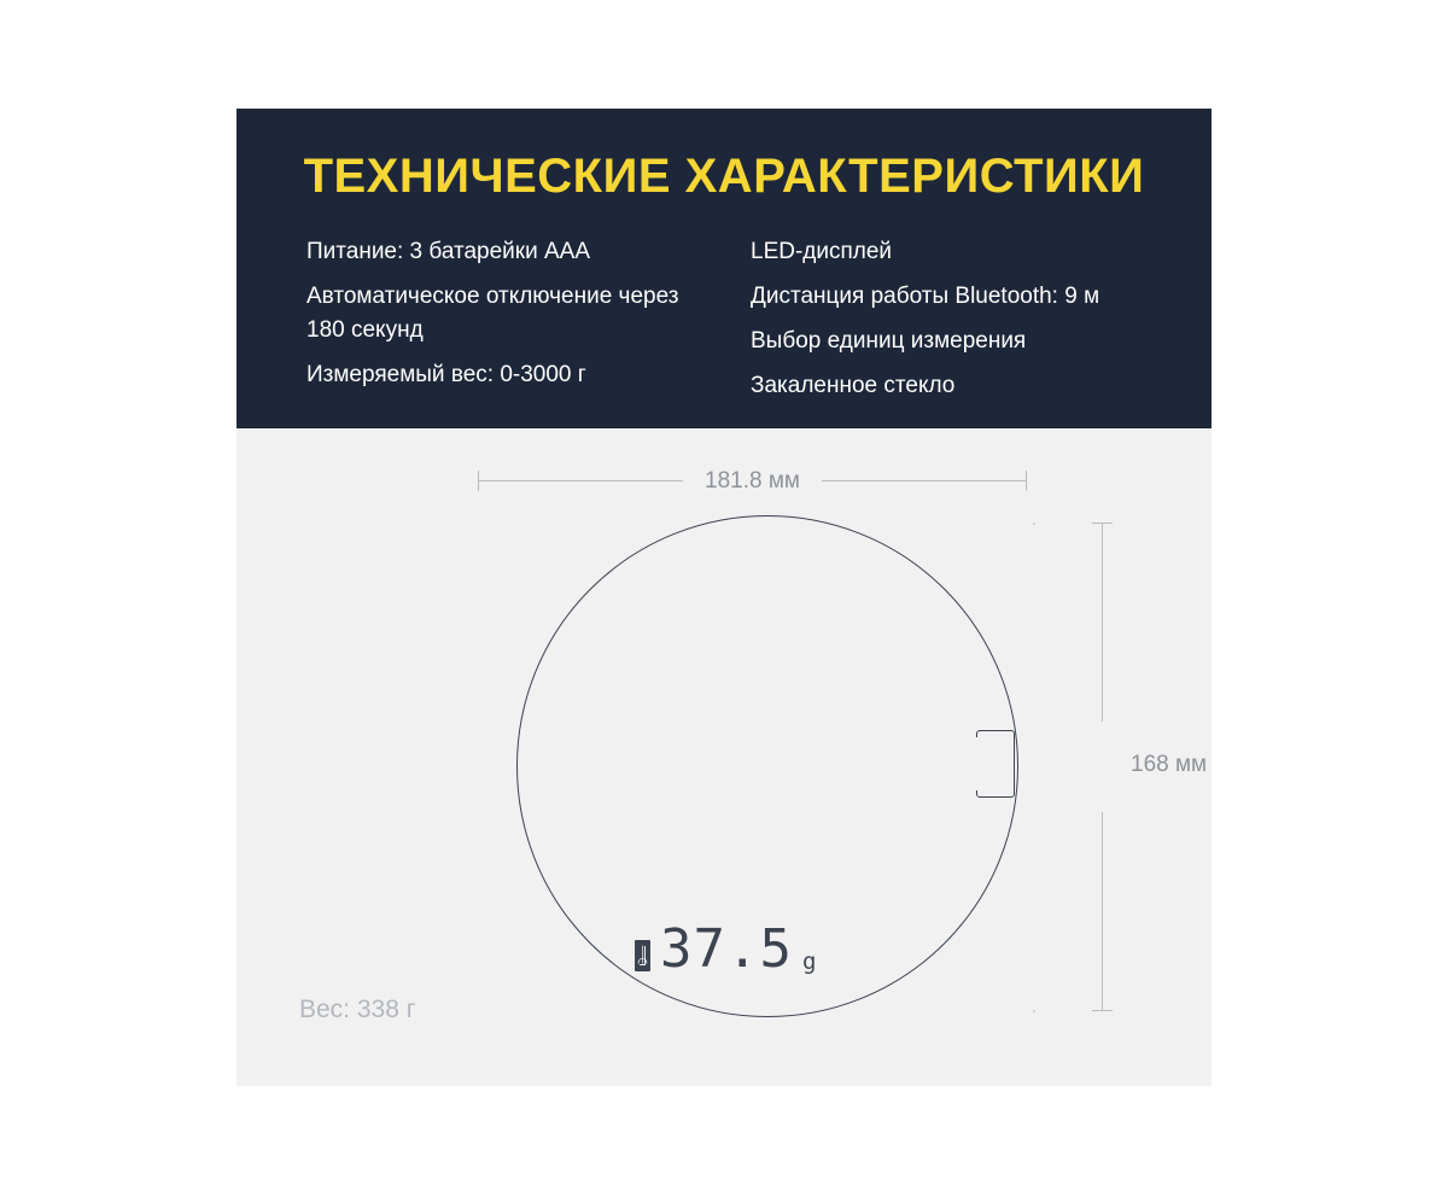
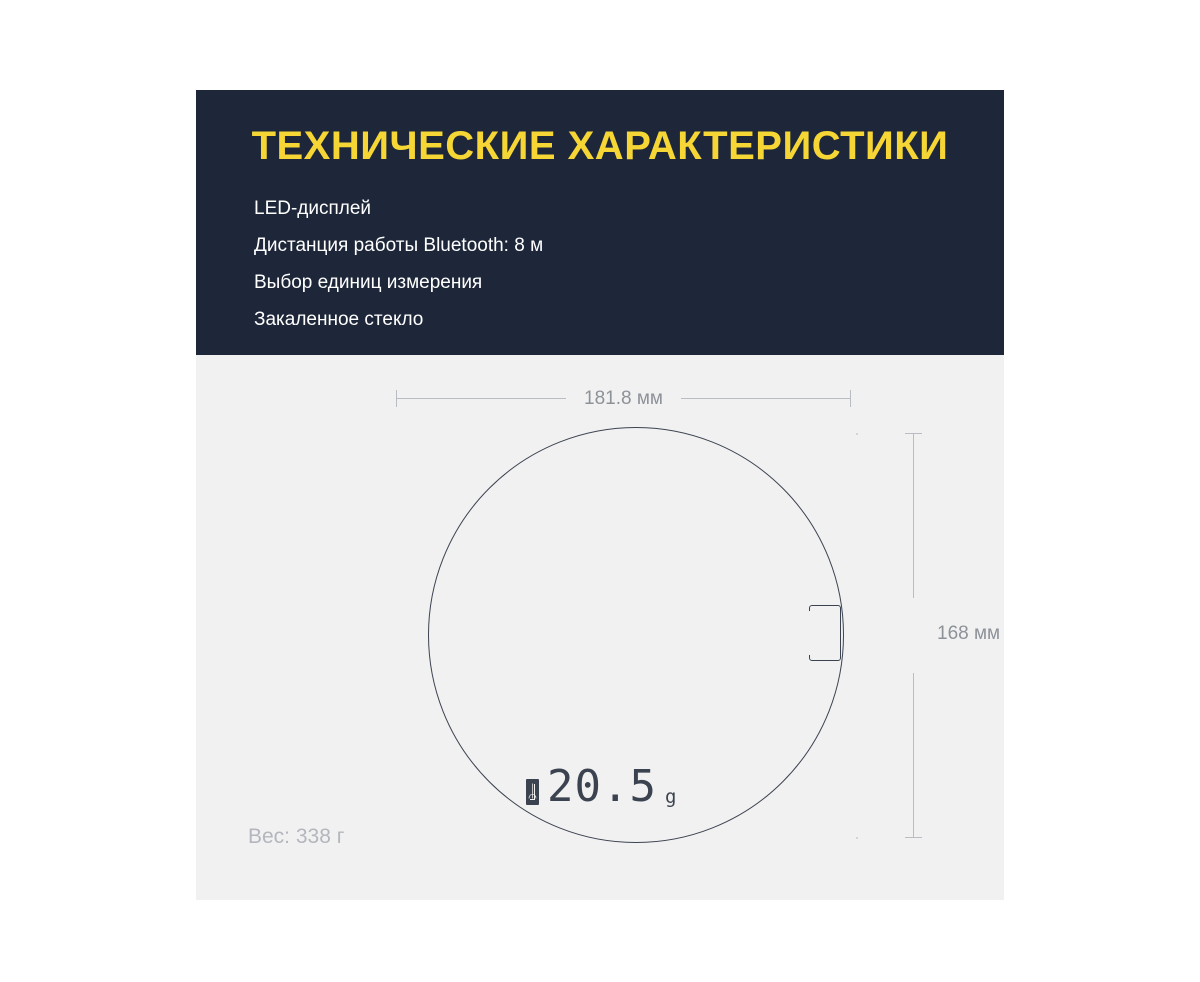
  ТЕХНИЧЕСКИЕ ХАРАКТЕРИСТИКИ
- Питание: 3 батарейки AAA
- Автоматическое отключение через 180 секунд
- Измеряемый вес: 0-3000 г
  LED-дисплей
- Дистанция работы Bluetooth: 9 м
+ Дистанция работы Bluetooth: 8 м
  Выбор единиц измерения
  Закаленное стекло
  181.8 мм
  168 мм
  ᛦ
- 37.5
+ 20.5
  g
  Вес: 338 г
